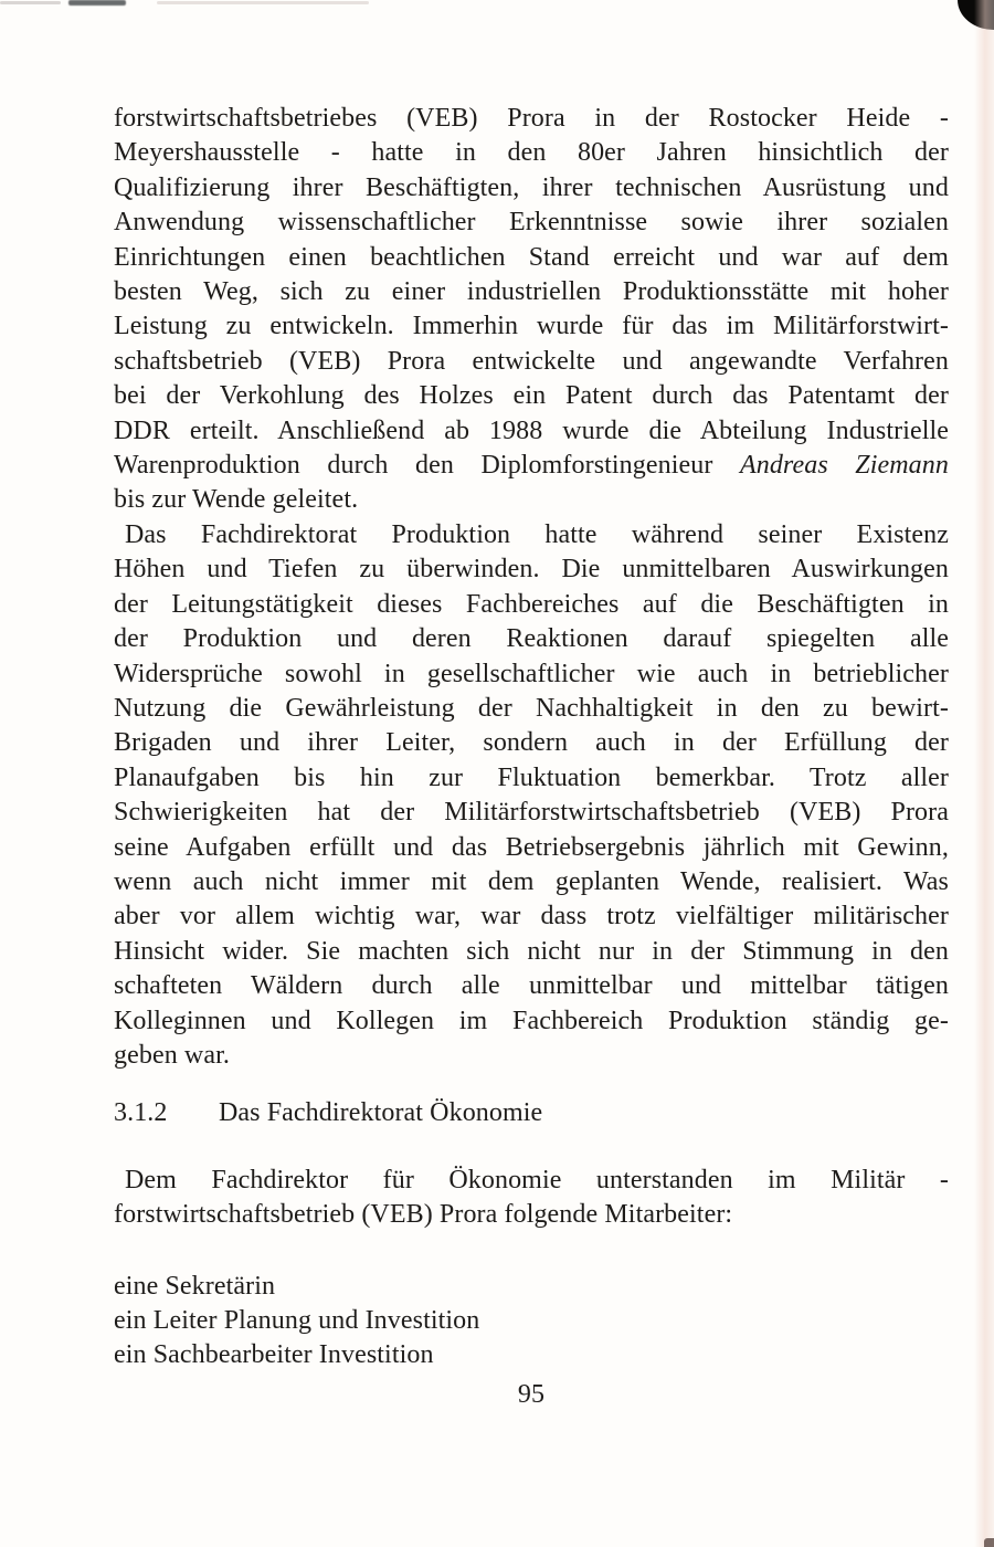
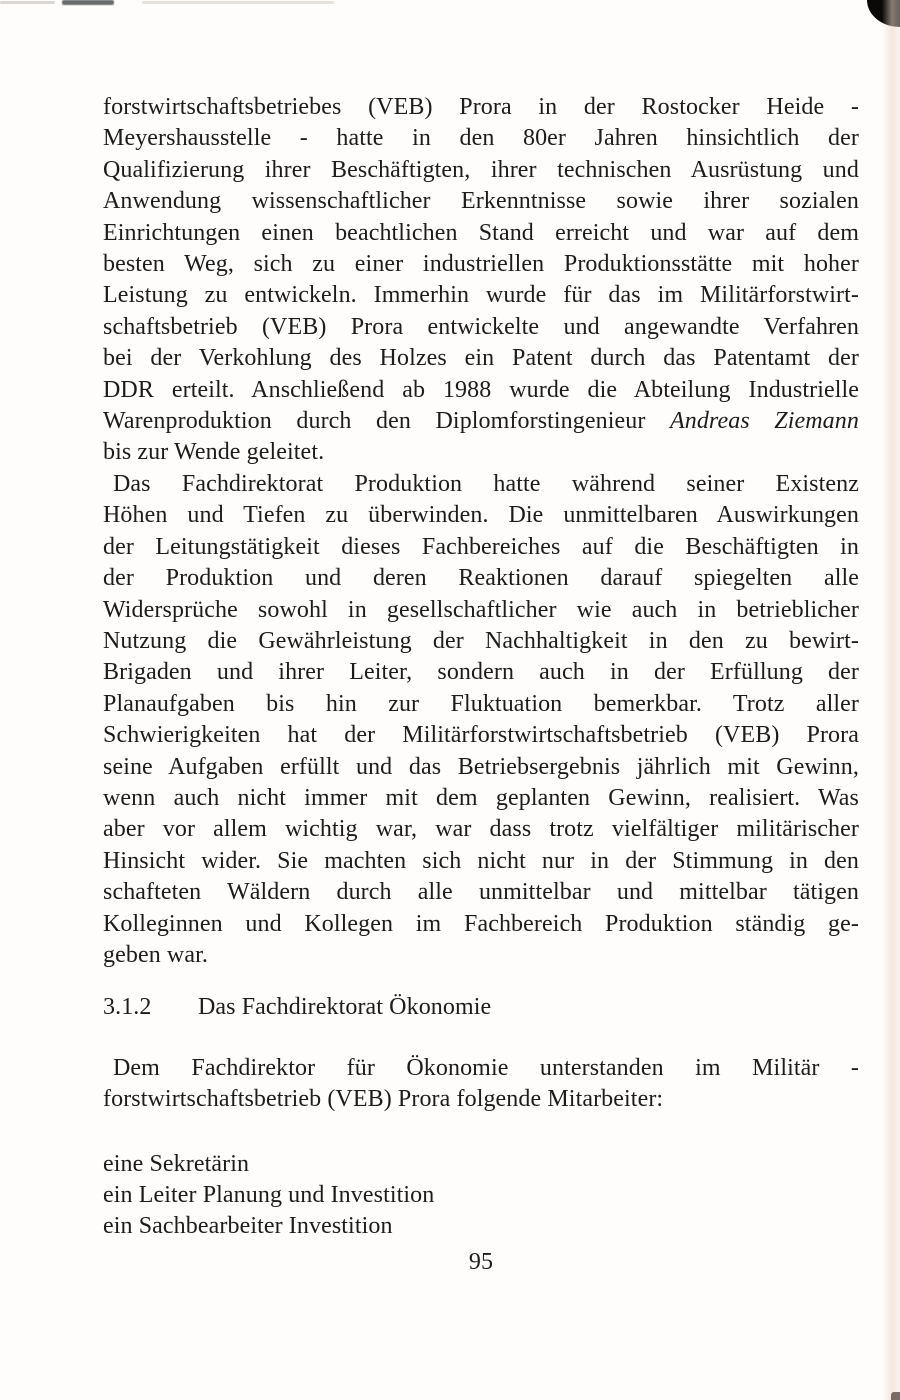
  forstwirtschaftsbetriebes (VEB) Prora in der Rostocker Heide -
  Meyershausstelle - hatte in den 80er Jahren hinsichtlich der
  Qualifizierung ihrer Beschäftigten, ihrer technischen Ausrüstung und
  Anwendung wissenschaftlicher Erkenntnisse sowie ihrer sozialen
  Einrichtungen einen beachtlichen Stand erreicht und war auf dem
  besten Weg, sich zu einer industriellen Produktionsstätte mit hoher
  Leistung zu entwickeln. Immerhin wurde für das im Militärforstwirt-
  schaftsbetrieb (VEB) Prora entwickelte und angewandte Verfahren
  bei der Verkohlung des Holzes ein Patent durch das Patentamt der
  DDR erteilt. Anschließend ab 1988 wurde die Abteilung Industrielle
  Warenproduktion durch den Diplomforstingenieur Andreas Ziemann
  bis zur Wende geleitet.
  Das Fachdirektorat Produktion hatte während seiner Existenz
  Höhen und Tiefen zu überwinden. Die unmittelbaren Auswirkungen
  der Leitungstätigkeit dieses Fachbereiches auf die Beschäftigten in
  der Produktion und deren Reaktionen darauf spiegelten alle
  Widersprüche sowohl in gesellschaftlicher wie auch in betrieblicher
  Nutzung die Gewährleistung der Nachhaltigkeit in den zu bewirt-
  Brigaden und ihrer Leiter, sondern auch in der Erfüllung der
  Planaufgaben bis hin zur Fluktuation bemerkbar. Trotz aller
  Schwierigkeiten hat der Militärforstwirtschaftsbetrieb (VEB) Prora
  seine Aufgaben erfüllt und das Betriebsergebnis jährlich mit Gewinn,
- wenn auch nicht immer mit dem geplanten Wende, realisiert. Was
+ wenn auch nicht immer mit dem geplanten Gewinn, realisiert. Was
  aber vor allem wichtig war, war dass trotz vielfältiger militärischer
  Hinsicht wider. Sie machten sich nicht nur in der Stimmung in den
  schafteten Wäldern durch alle unmittelbar und mittelbar tätigen
  Kolleginnen und Kollegen im Fachbereich Produktion ständig ge-
  geben war.
  3.1.2 Das Fachdirektorat Ökonomie
  Dem Fachdirektor für Ökonomie unterstanden im Militär -
  forstwirtschaftsbetrieb (VEB) Prora folgende Mitarbeiter:
  eine Sekretärin
  ein Leiter Planung und Investition
  ein Sachbearbeiter Investition
  95
